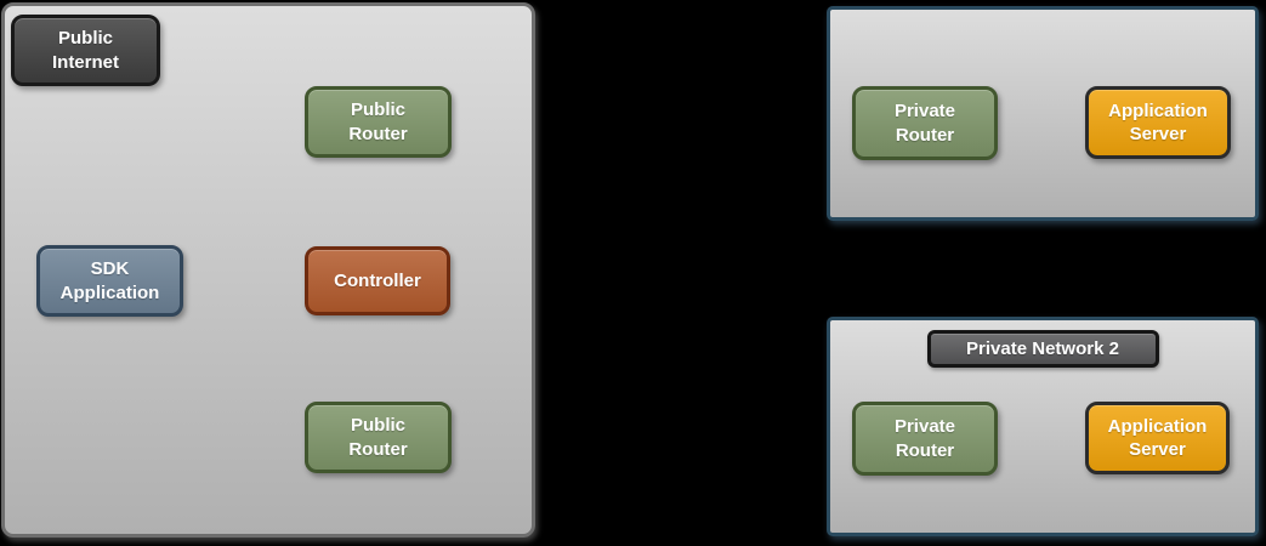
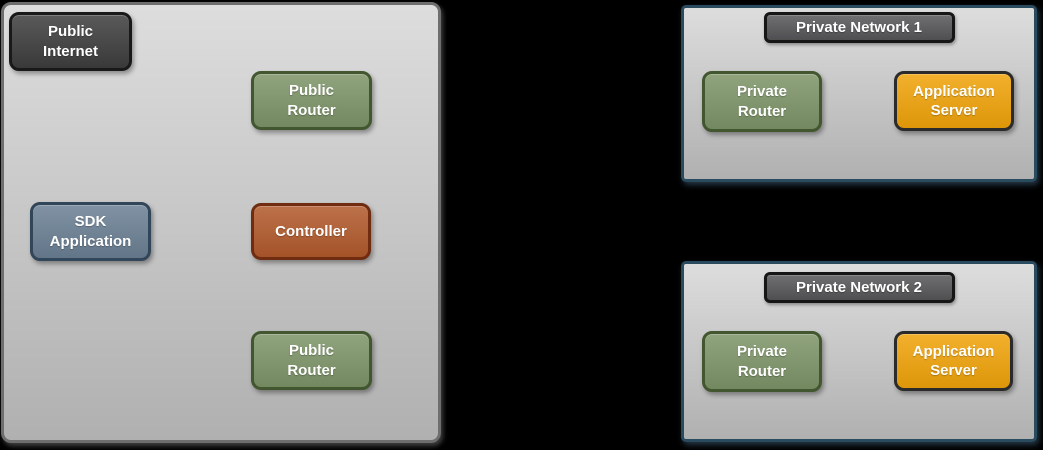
  Public
  Internet
  Public
  Router
  SDK
  Application
  Controller
  Public
  Router
+ Private Network 1
  Private
  Router
  Application
  Server
  Private Network 2
  Private
  Router
  Application
  Server
